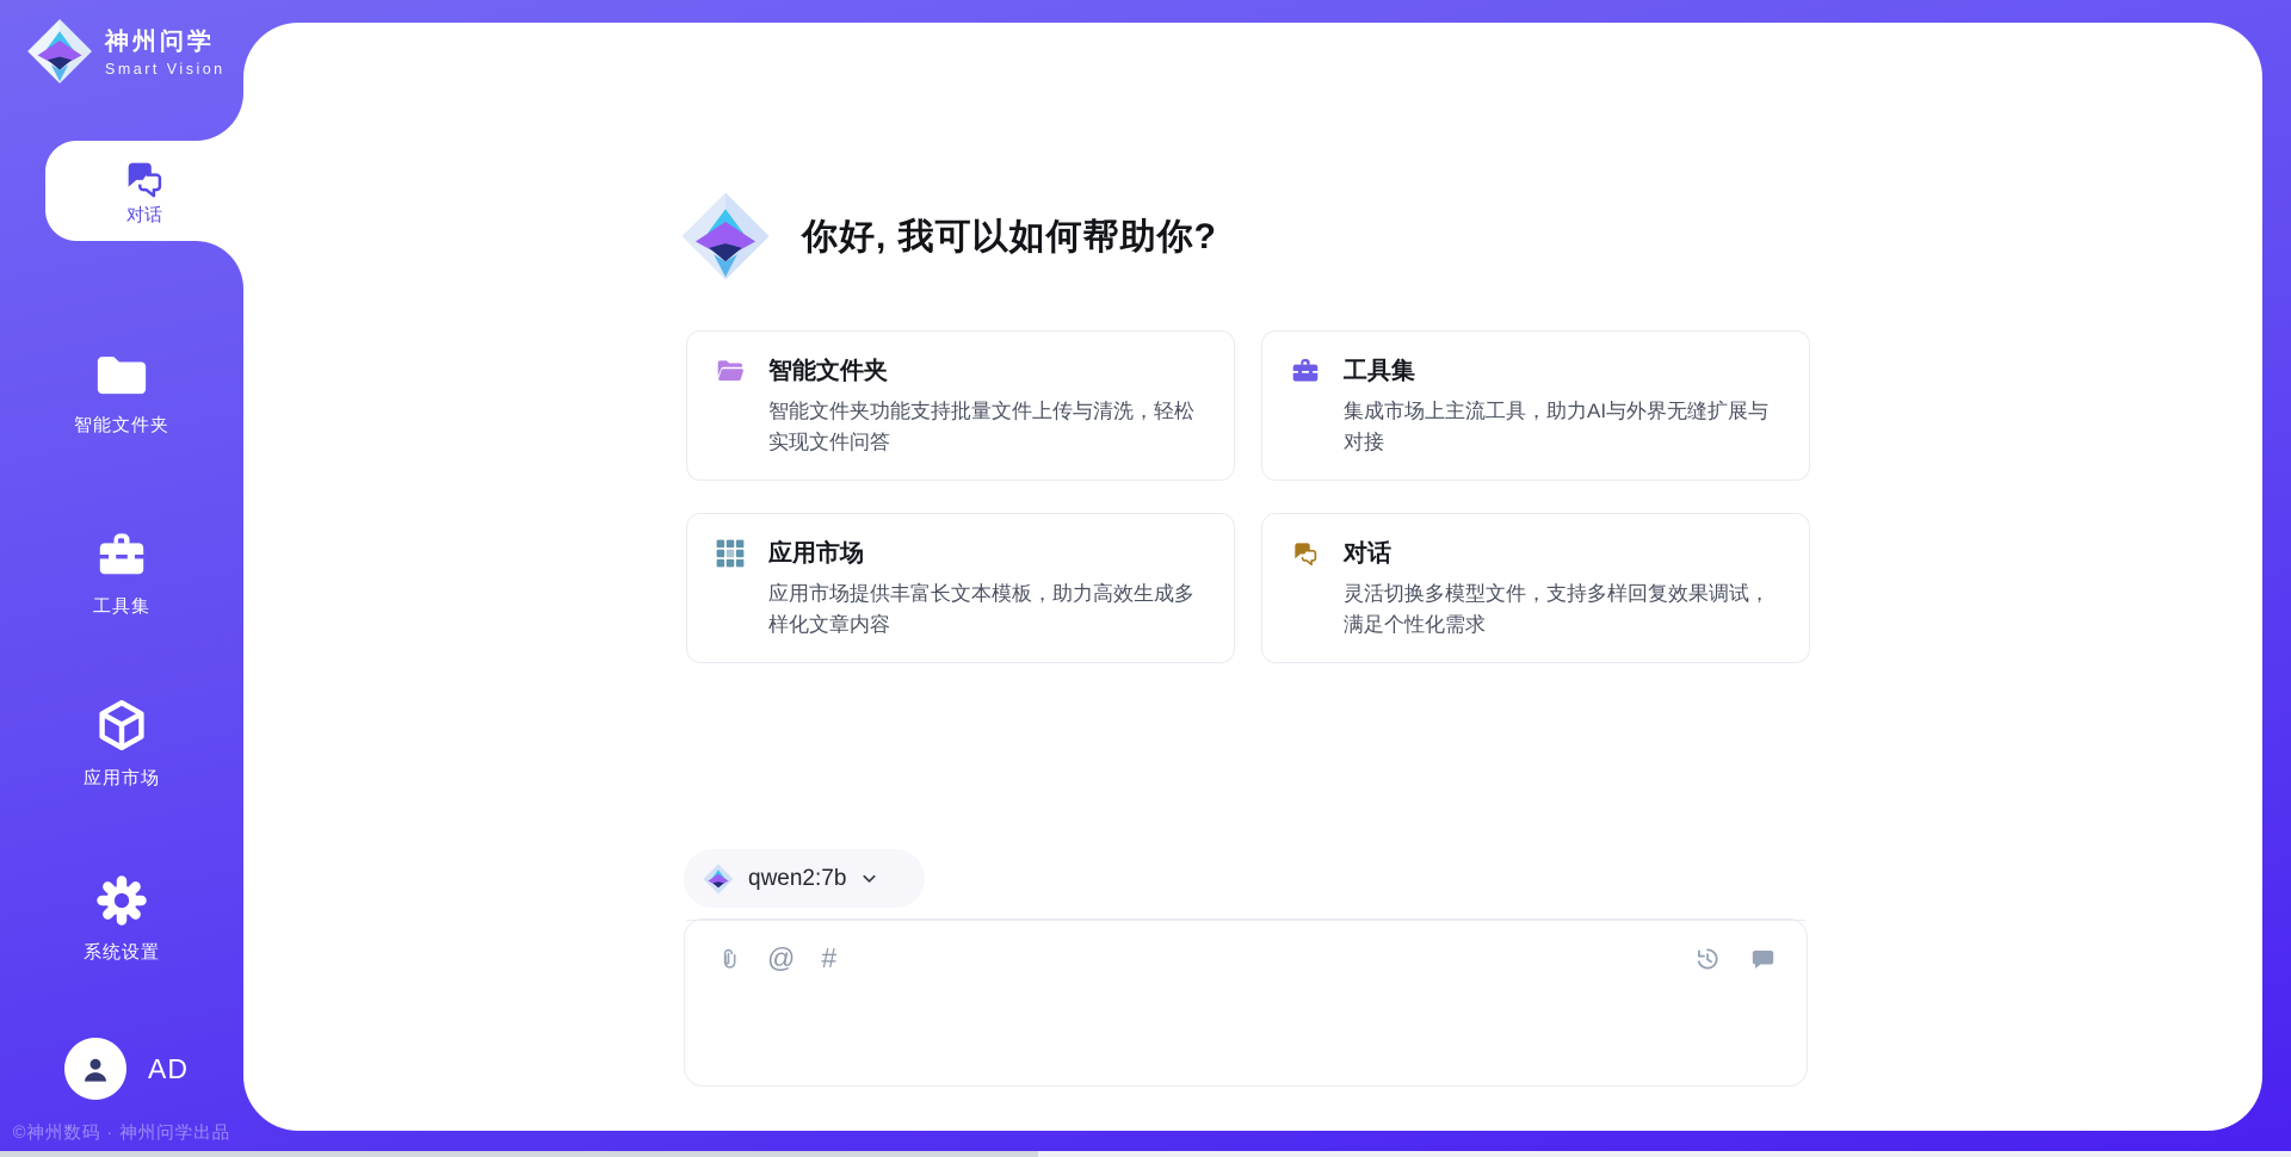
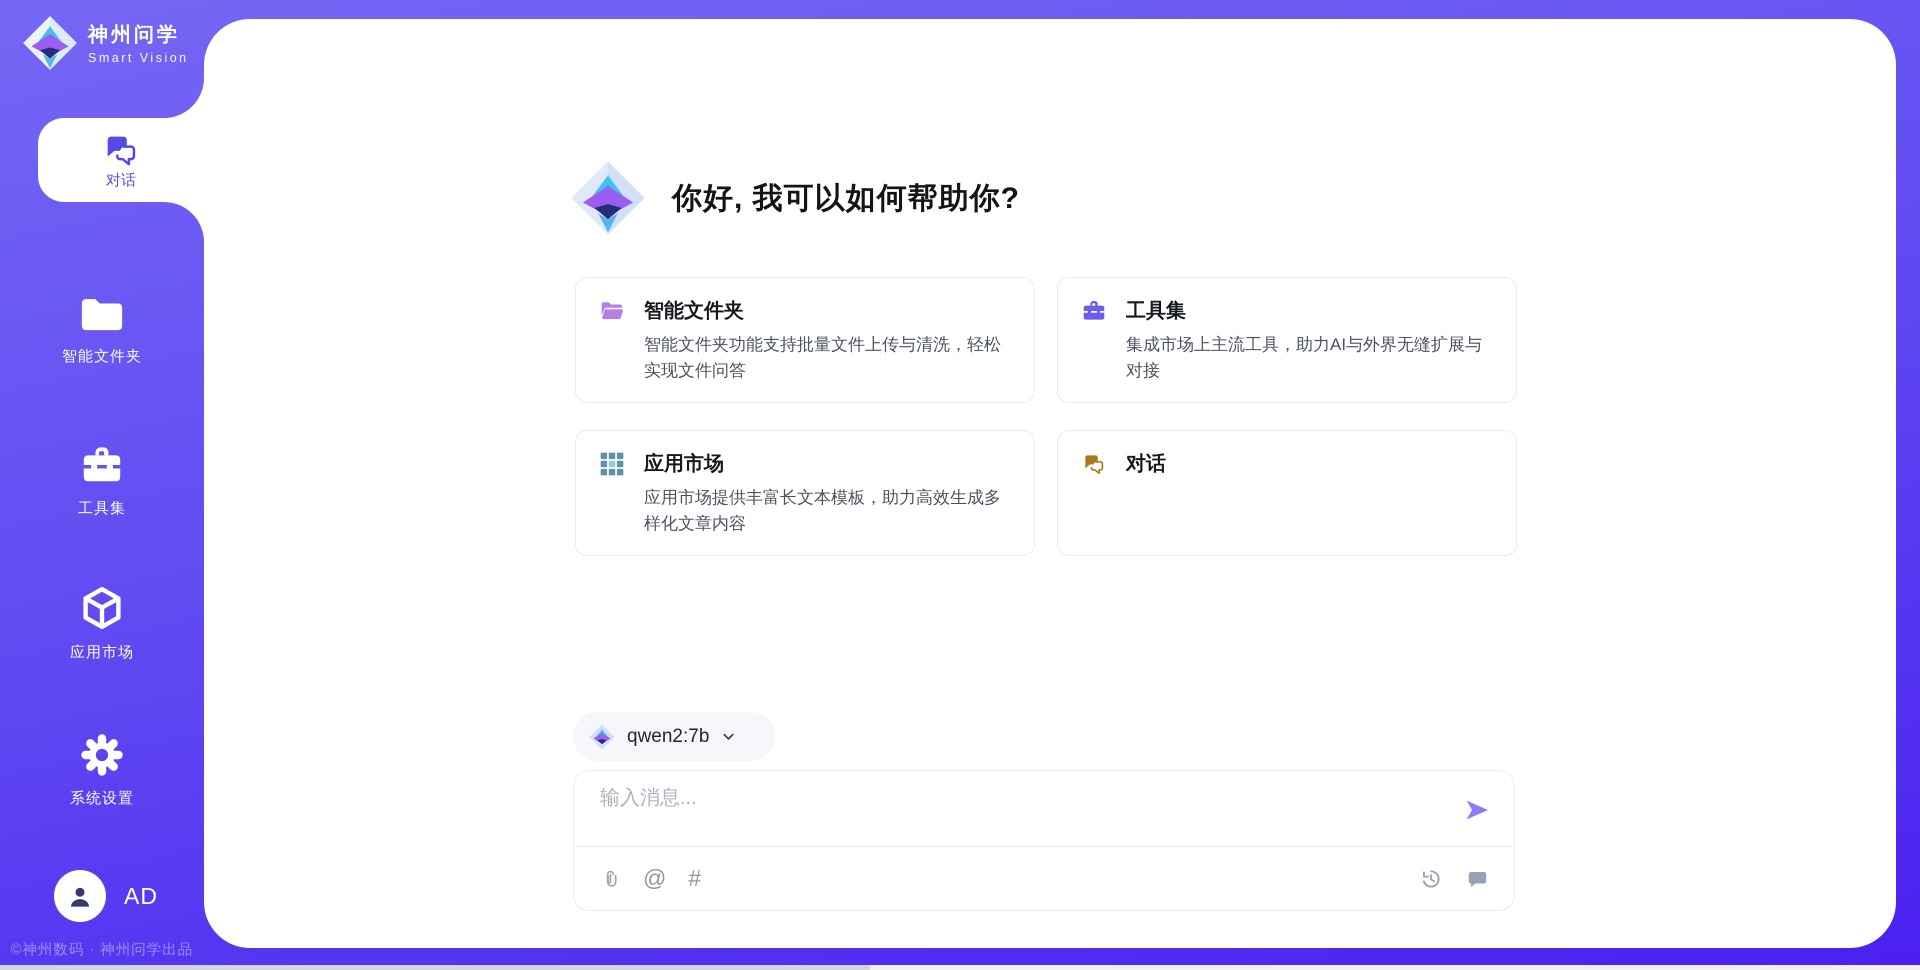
  神州问学
  Smart Vision
  对话
  智能文件夹
  工具集
  应用市场
  系统设置
  AD
  ©神州数码 · 神州问学出品
  你好, 我可以如何帮助你?
  智能文件夹
  智能文件夹功能支持批量文件上传与清洗，轻松实现文件问答
  工具集
  集成市场上主流工具，助力AI与外界无缝扩展与对接
  应用市场
  应用市场提供丰富长文本模板，助力高效生成多样化文章内容
  对话
- 灵活切换多模型文件，支持多样回复效果调试，满足个性化需求
  qwen2:7b
+ 输入消息...
  @
  #
